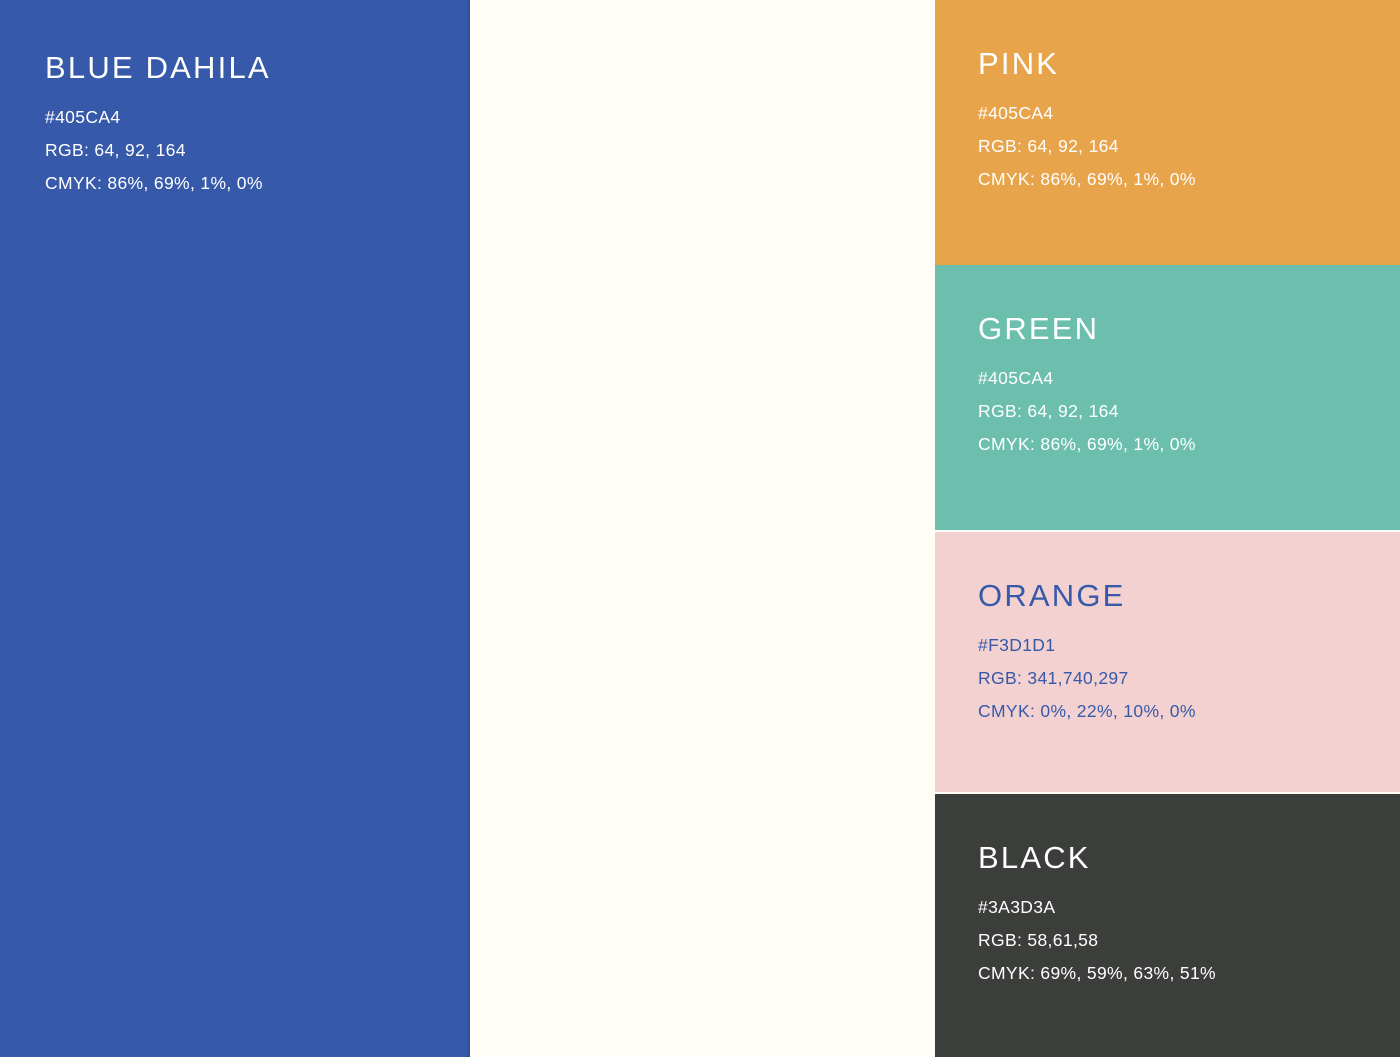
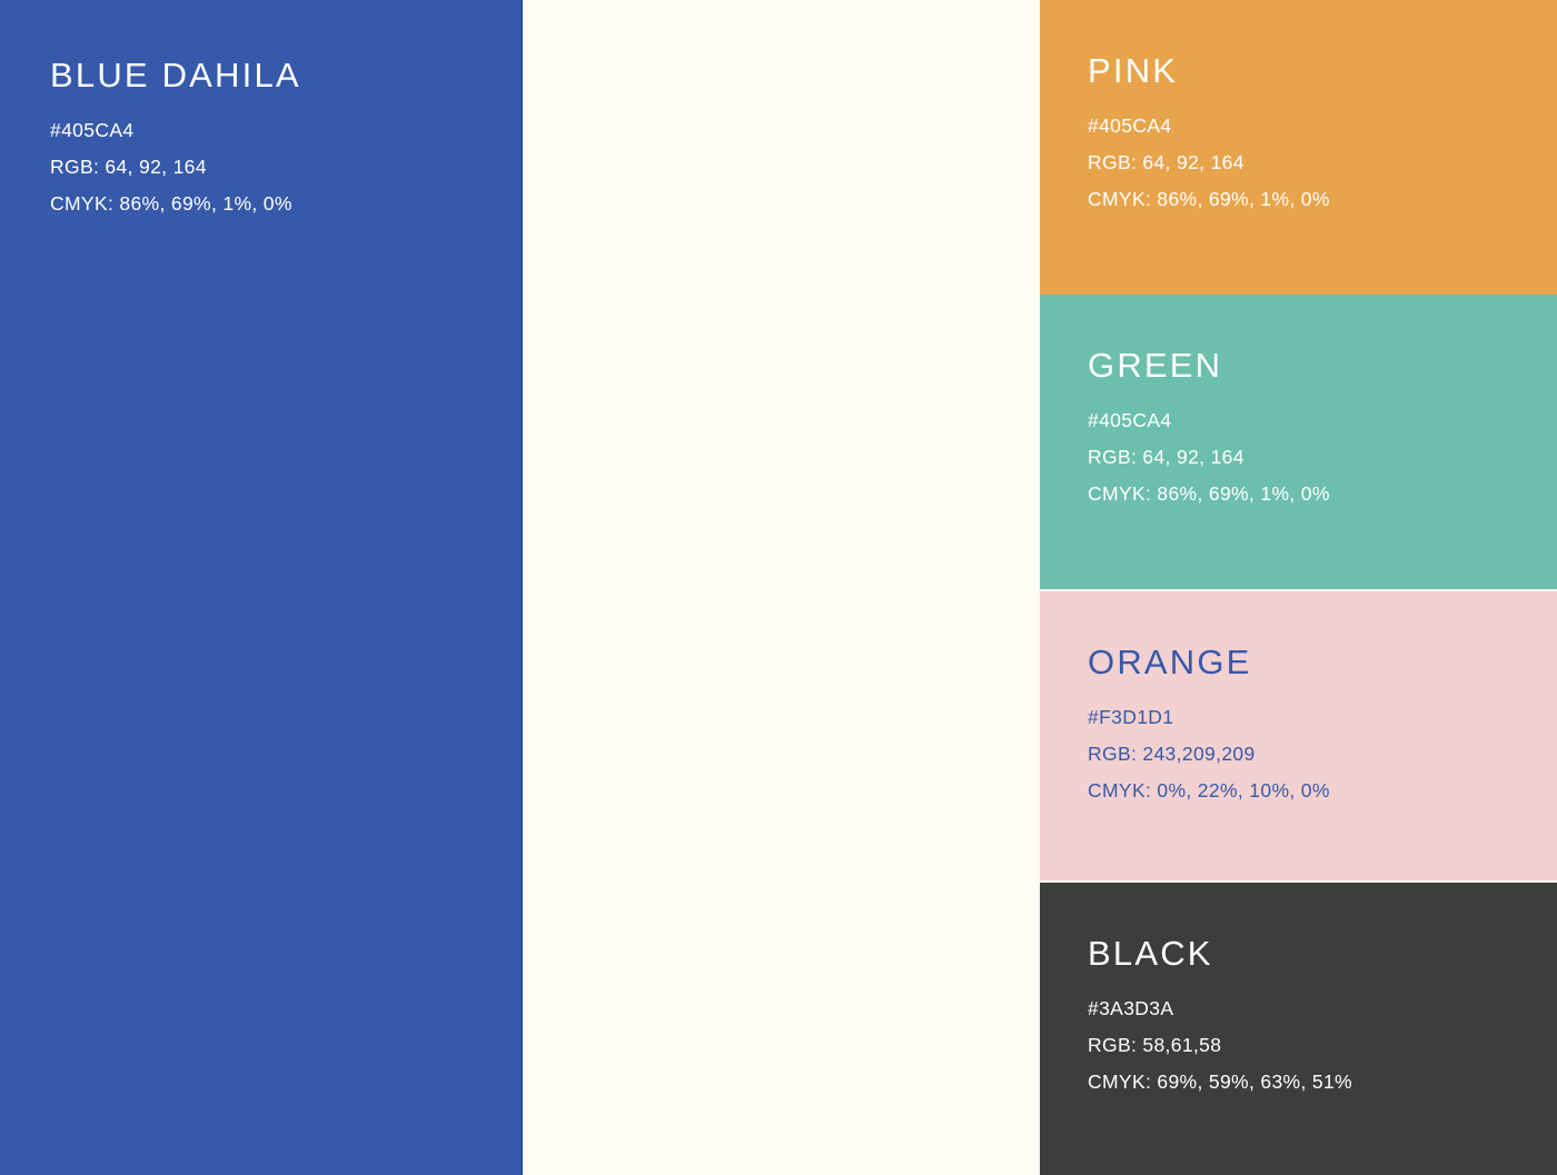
  BLUE DAHILA
  #405CA4
  RGB: 64, 92, 164
  CMYK: 86%, 69%, 1%, 0%
  PINK
  #405CA4
  RGB: 64, 92, 164
  CMYK: 86%, 69%, 1%, 0%
  GREEN
  #405CA4
  RGB: 64, 92, 164
  CMYK: 86%, 69%, 1%, 0%
  ORANGE
  #F3D1D1
- RGB: 341,740,297
+ RGB: 243,209,209
  CMYK: 0%, 22%, 10%, 0%
  BLACK
  #3A3D3A
  RGB: 58,61,58
  CMYK: 69%, 59%, 63%, 51%
